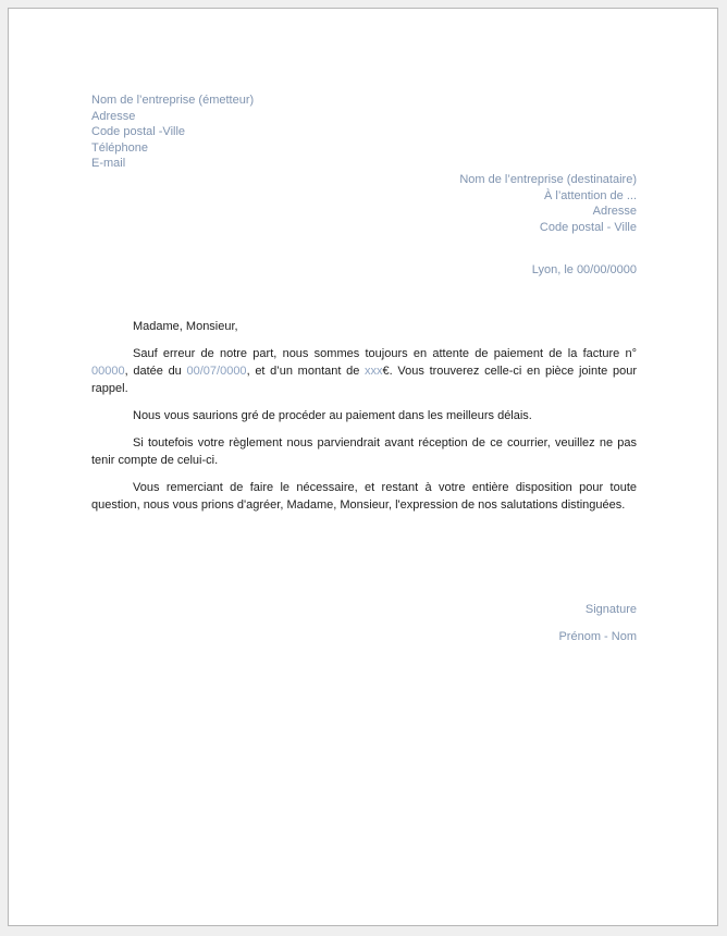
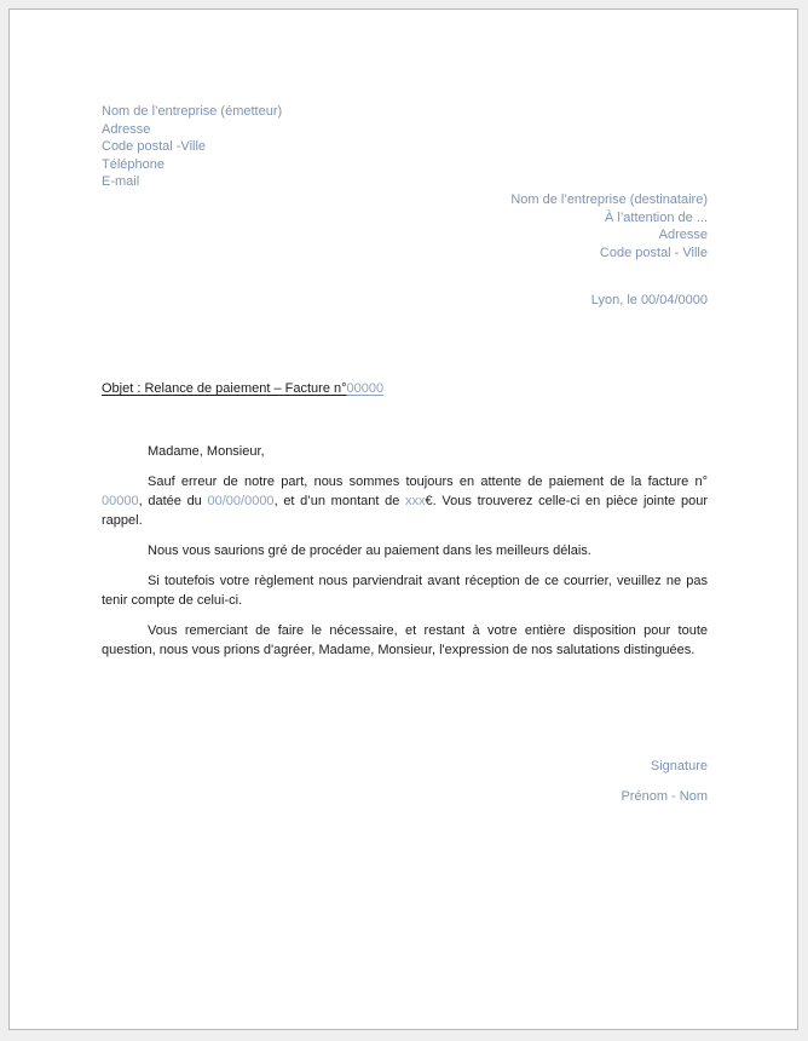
  Nom de l’entreprise (émetteur)
  Adresse
  Code postal -Ville
  Téléphone
  E-mail
  Nom de l’entreprise (destinataire)
  À l’attention de ...
  Adresse
  Code postal - Ville
- Lyon, le 00/00/0000
+ Lyon, le 00/04/0000
+ Objet : Relance de paiement – Facture n°00000
  Madame, Monsieur,
- Sauf erreur de notre part, nous sommes toujours en attente de paiement de la facture n° 00000, datée du 00/07/0000, et d’un montant de xxx€. Vous trouverez celle-ci en pièce jointe pour rappel.
+ Sauf erreur de notre part, nous sommes toujours en attente de paiement de la facture n° 00000, datée du 00/00/0000, et d’un montant de xxx€. Vous trouverez celle-ci en pièce jointe pour rappel.
  Nous vous saurions gré de procéder au paiement dans les meilleurs délais.
  Si toutefois votre règlement nous parviendrait avant réception de ce courrier, veuillez ne pas tenir compte de celui-ci.
  Vous remerciant de faire le nécessaire, et restant à votre entière disposition pour toute question, nous vous prions d'agréer, Madame, Monsieur, l'expression de nos salutations distinguées.
  Signature
  Prénom - Nom
